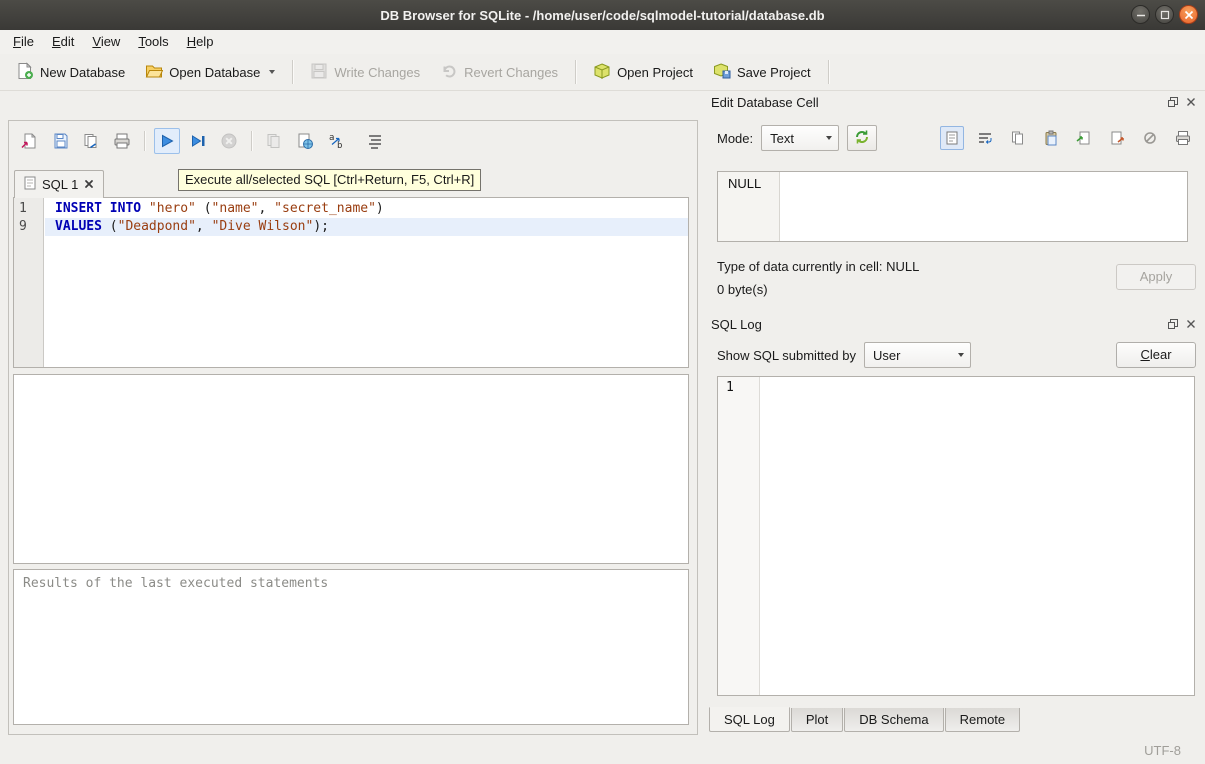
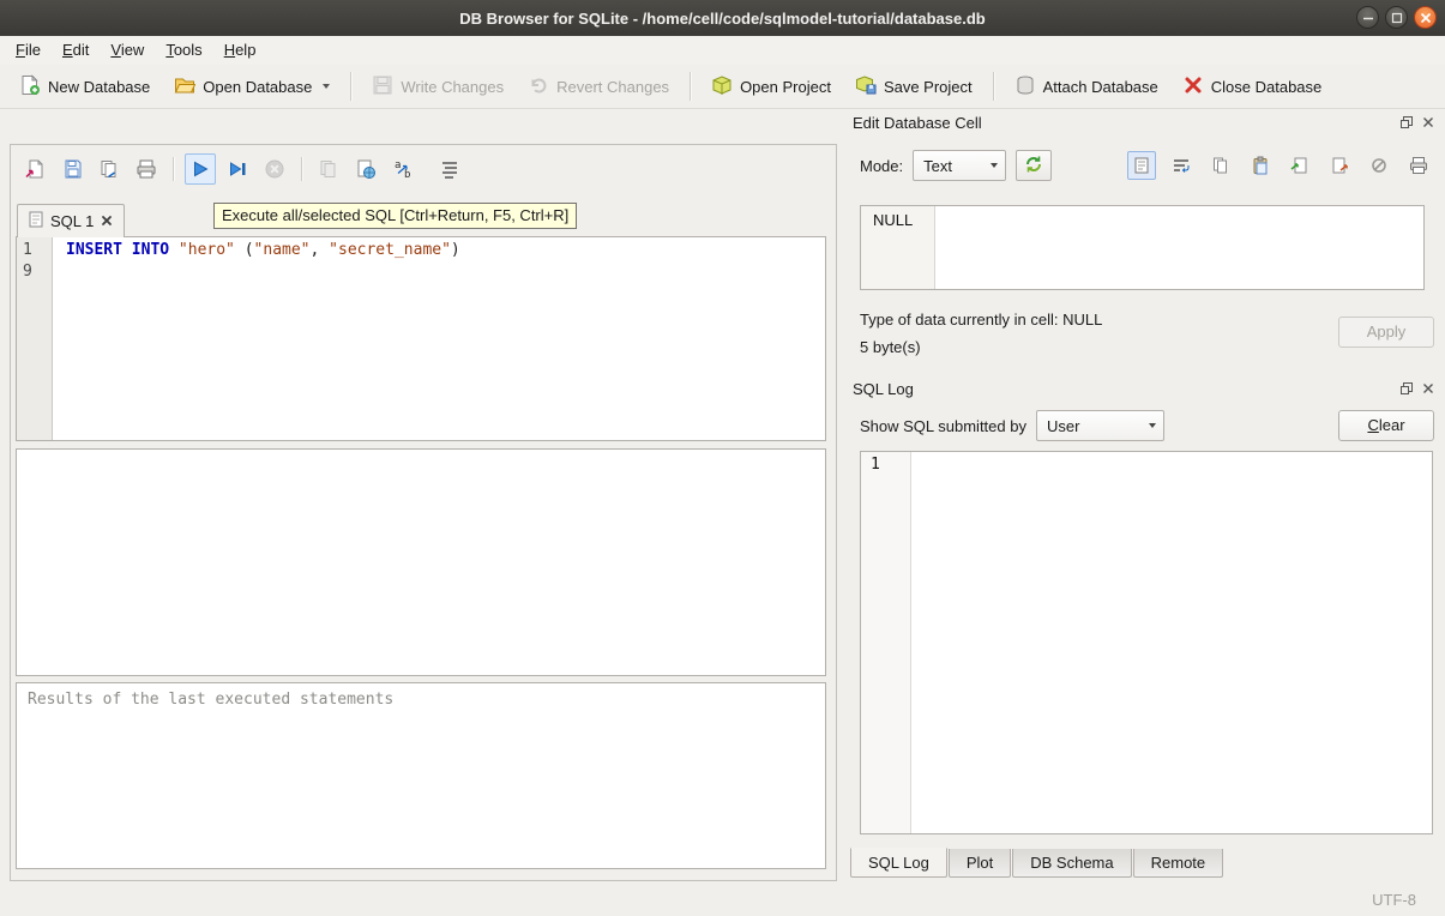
- DB Browser for SQLite - /home/user/code/sqlmodel-tutorial/database.db
+ DB Browser for SQLite - /home/cell/code/sqlmodel-tutorial/database.db
  File
  Edit
  View
  Tools
  Help
  New Database
  Open Database
  Write Changes
  Revert Changes
  Open Project
  Save Project
+ Attach Database
+ Close Database
  a
  b
  Execute all/selected SQL [Ctrl+Return, F5, Ctrl+R]
  SQL 1
  1
  9
  INSERT INTO "hero" ("name", "secret_name")
- VALUES ("Deadpond", "Dive Wilson");
  Results of the last executed statements
  Edit Database Cell
  Mode:
  Text
  NULL
  Type of data currently in cell: NULL
- 0 byte(s)
+ 5 byte(s)
  Apply
  SQL Log
  Show SQL submitted by
  User
  Clear
  1
  SQL Log
  Plot
  DB Schema
  Remote
  UTF-8
